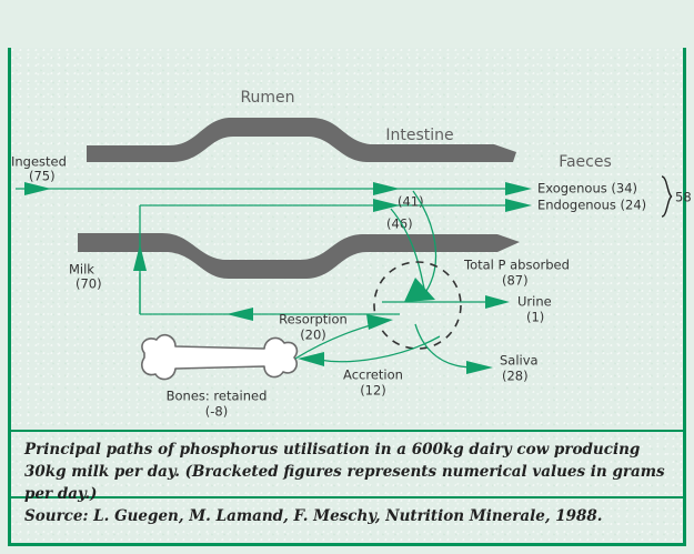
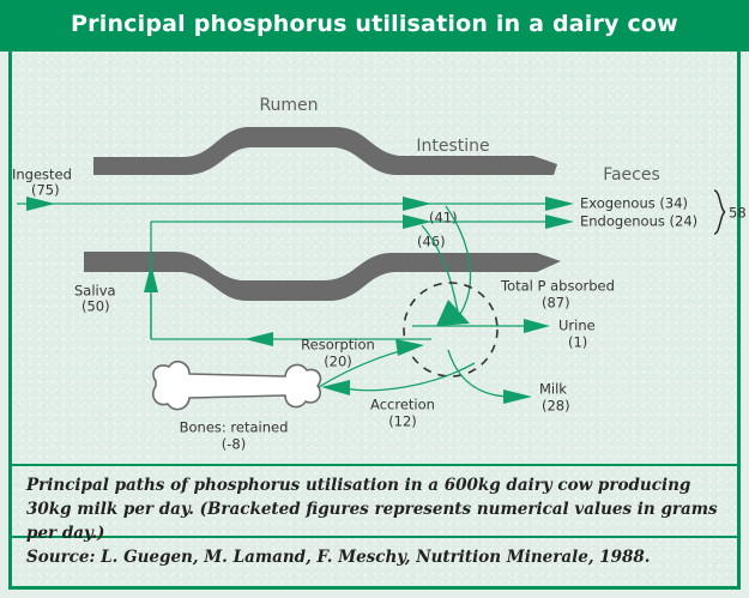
+ Principal phosphorus utilisation in a dairy cow
  Rumen
  Intestine
  Faeces
  Ingested
  (75)
  Exogenous (34)
  Endogenous (24)
  58
  (41)
  (46)
- Milk
+ Saliva
- (70)
+ (50)
  Total P absorbed
  (87)
  Urine
  (1)
- Saliva
+ Milk
  (28)
  Bones: retained
  (-8)
  Resorption
  (20)
  Accretion
  (12)
  Principal paths of phosphorus utilisation in a 600kg dairy cow producing 30kg milk per day. (Bracketed figures represents numerical values in grams per day.)
  Source: L. Guegen, M. Lamand, F. Meschy, Nutrition Minerale, 1988.
